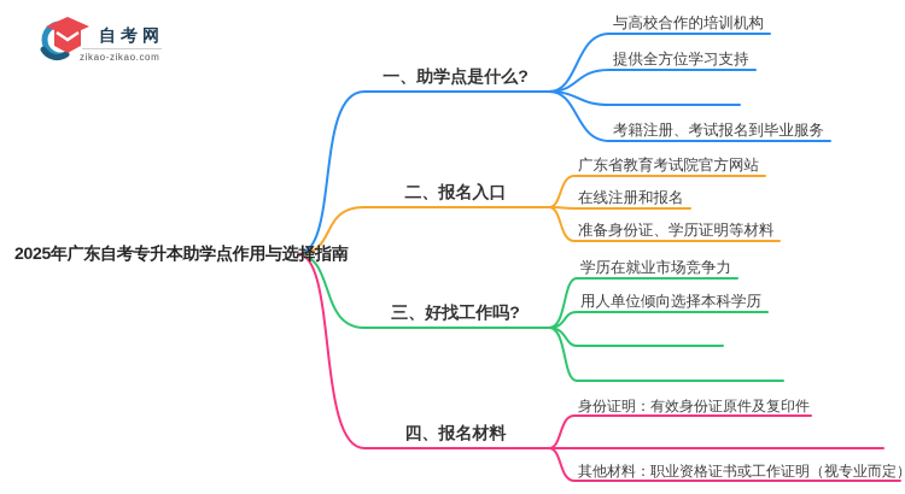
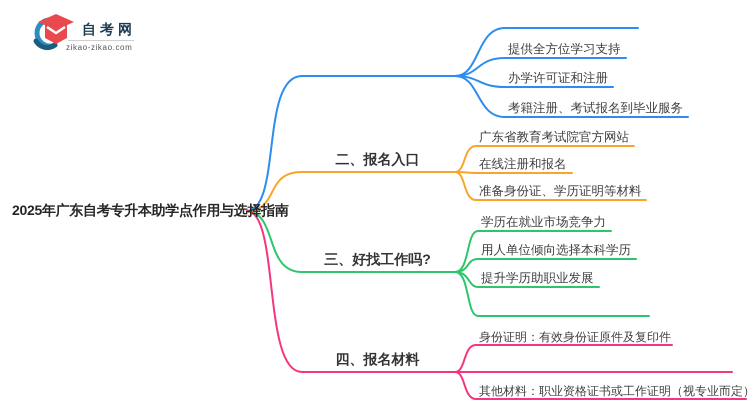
  自考网
  zikao-zikao.com
  2025年广东自考专升本助学点作用与选择指南
- 一、助学点是什么?
  二、报名入口
  三、好找工作吗?
  四、报名材料
- 与高校合作的培训机构
  提供全方位学习支持
+ 办学许可证和注册
  考籍注册、考试报名到毕业服务
  广东省教育考试院官方网站
  在线注册和报名
  准备身份证、学历证明等材料
  学历在就业市场竞争力
  用人单位倾向选择本科学历
+ 提升学历助职业发展
  身份证明：有效身份证原件及复印件
  其他材料：职业资格证书或工作证明（视专业而定）
